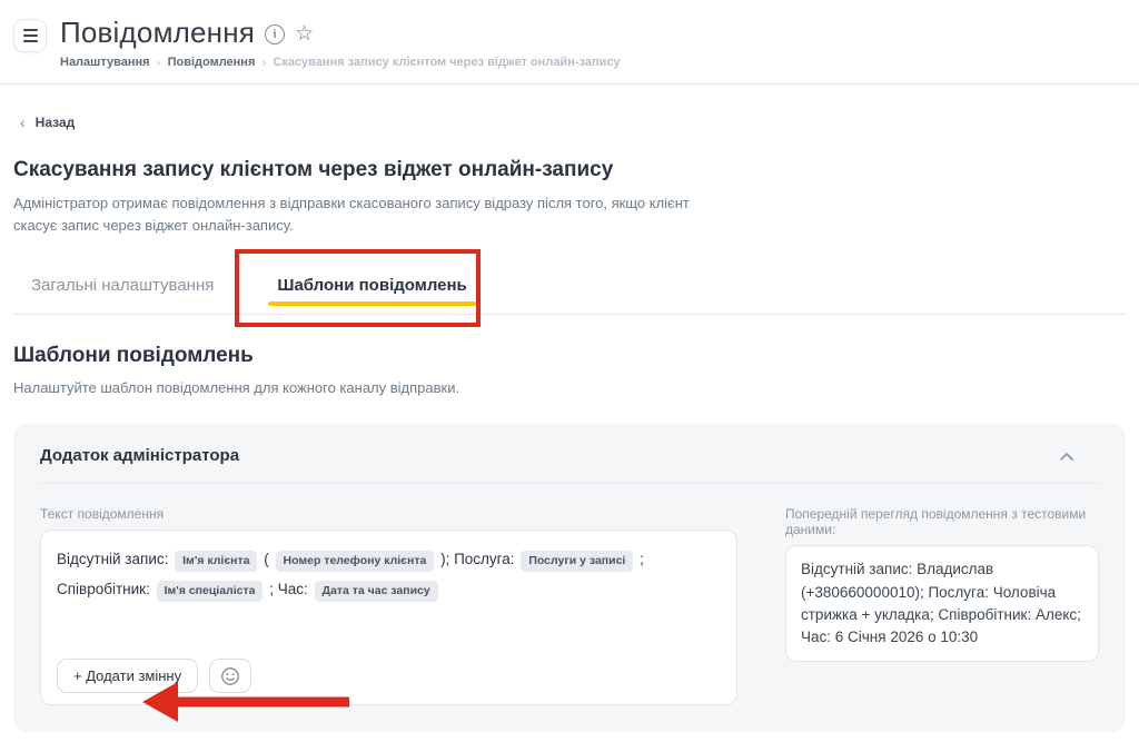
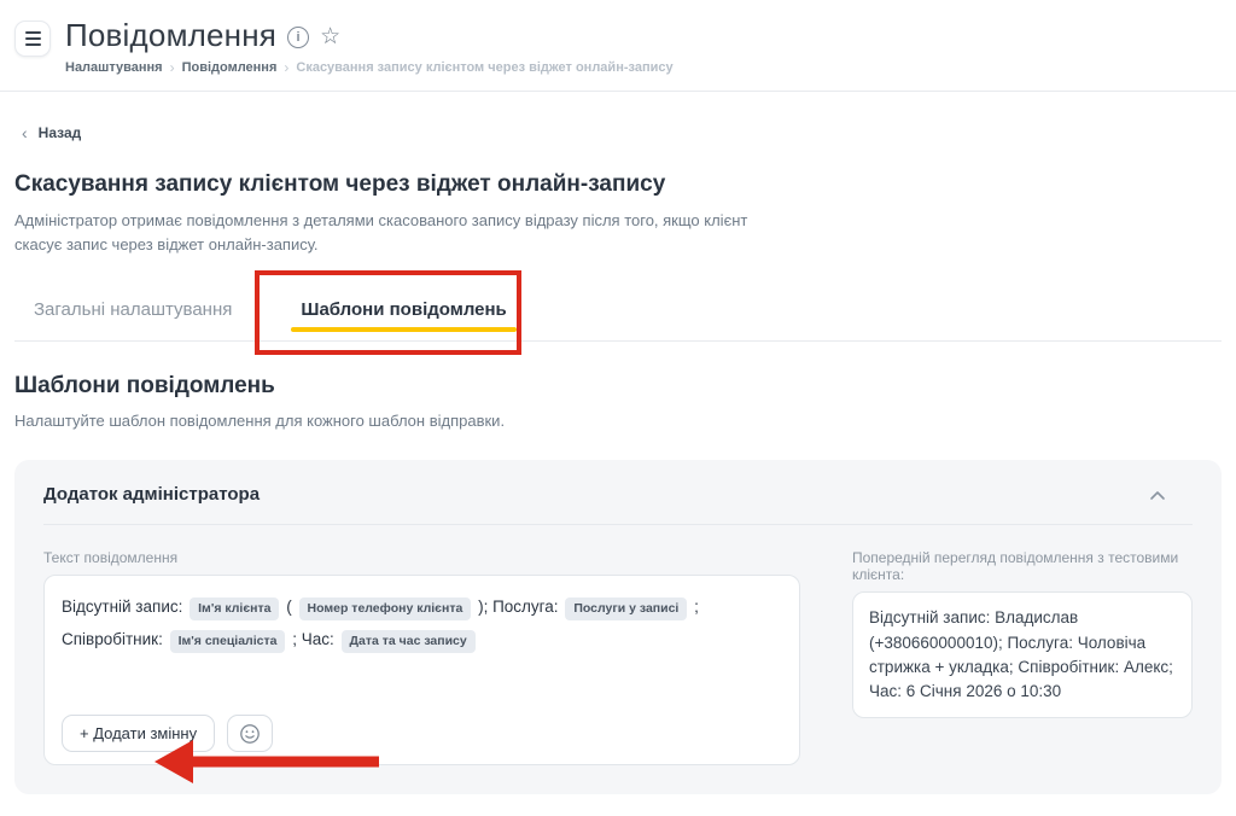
  Повідомлення
  i
  ☆
  Налаштування
  ›
  Повідомлення
  ›
  Скасування запису клієнтом через віджет онлайн-запису
  ‹
  Назад
  Скасування запису клієнтом через віджет онлайн-запису
- Адміністратор отримає повідомлення з відправки скасованого запису відразу після того, якщо клієнт скасує запис через віджет онлайн-запису.
+ Адміністратор отримає повідомлення з деталями скасованого запису відразу після того, якщо клієнт скасує запис через віджет онлайн-запису.
  Загальні налаштування
  Шаблони повідомлень
  Шаблони повідомлень
- Налаштуйте шаблон повідомлення для кожного каналу відправки.
+ Налаштуйте шаблон повідомлення для кожного шаблон відправки.
  Додаток адміністратора
  Текст повідомлення
  Відсутній запис: Ім'я клієнта ( Номер телефону клієнта ); Послуга: Послуги у записі ; Співробітник: Ім'я спеціаліста ; Час: Дата та час запису
  + Додати змінну
- Попередній перегляд повідомлення з тестовими даними:
+ Попередній перегляд повідомлення з тестовими клієнта:
  Відсутній запис: Владислав (+380660000010); Послуга: Чоловіча стрижка + укладка; Співробітник: Алекс; Час: 6 Січня 2026 о 10:30
